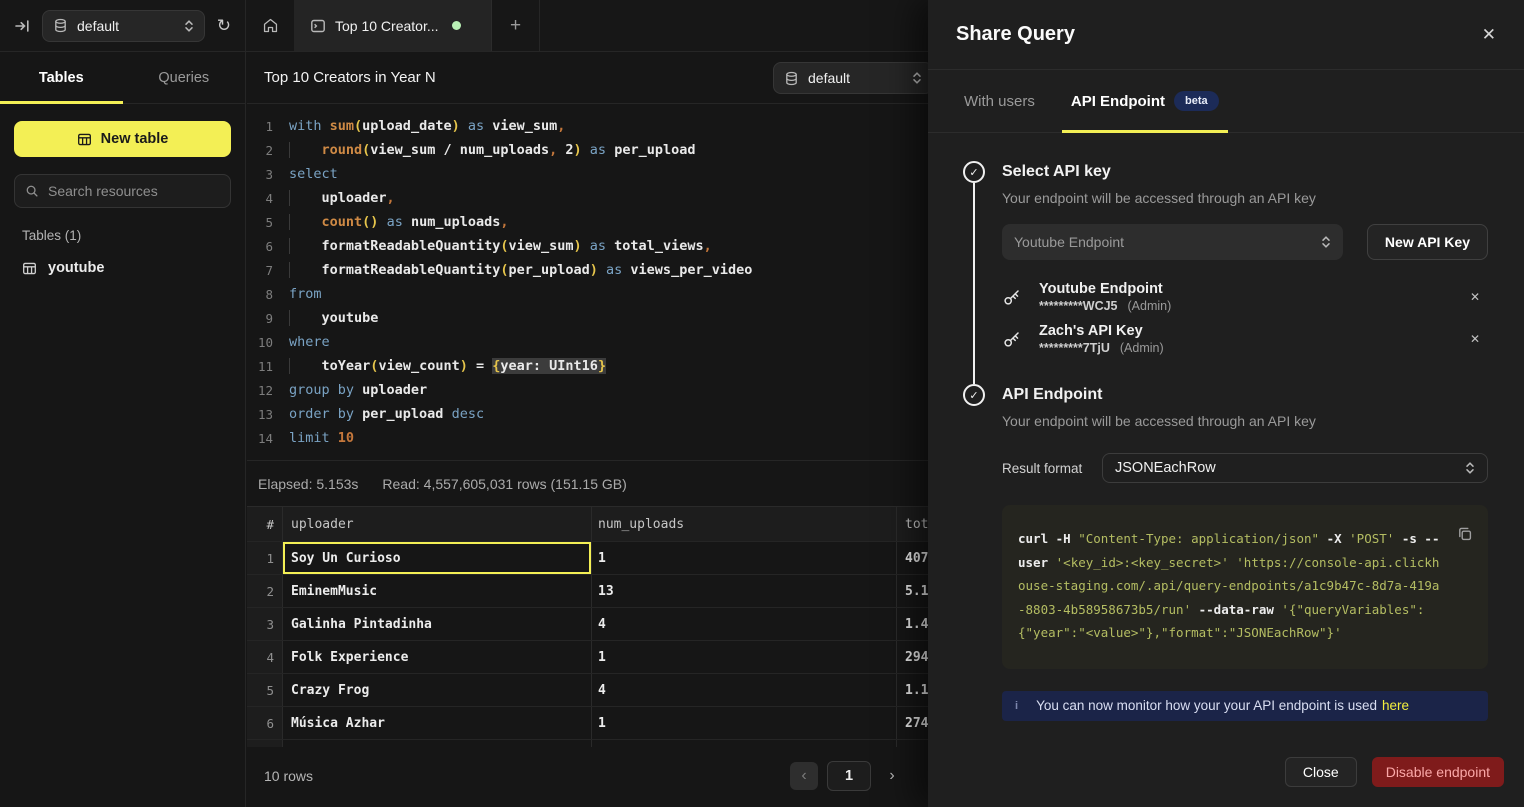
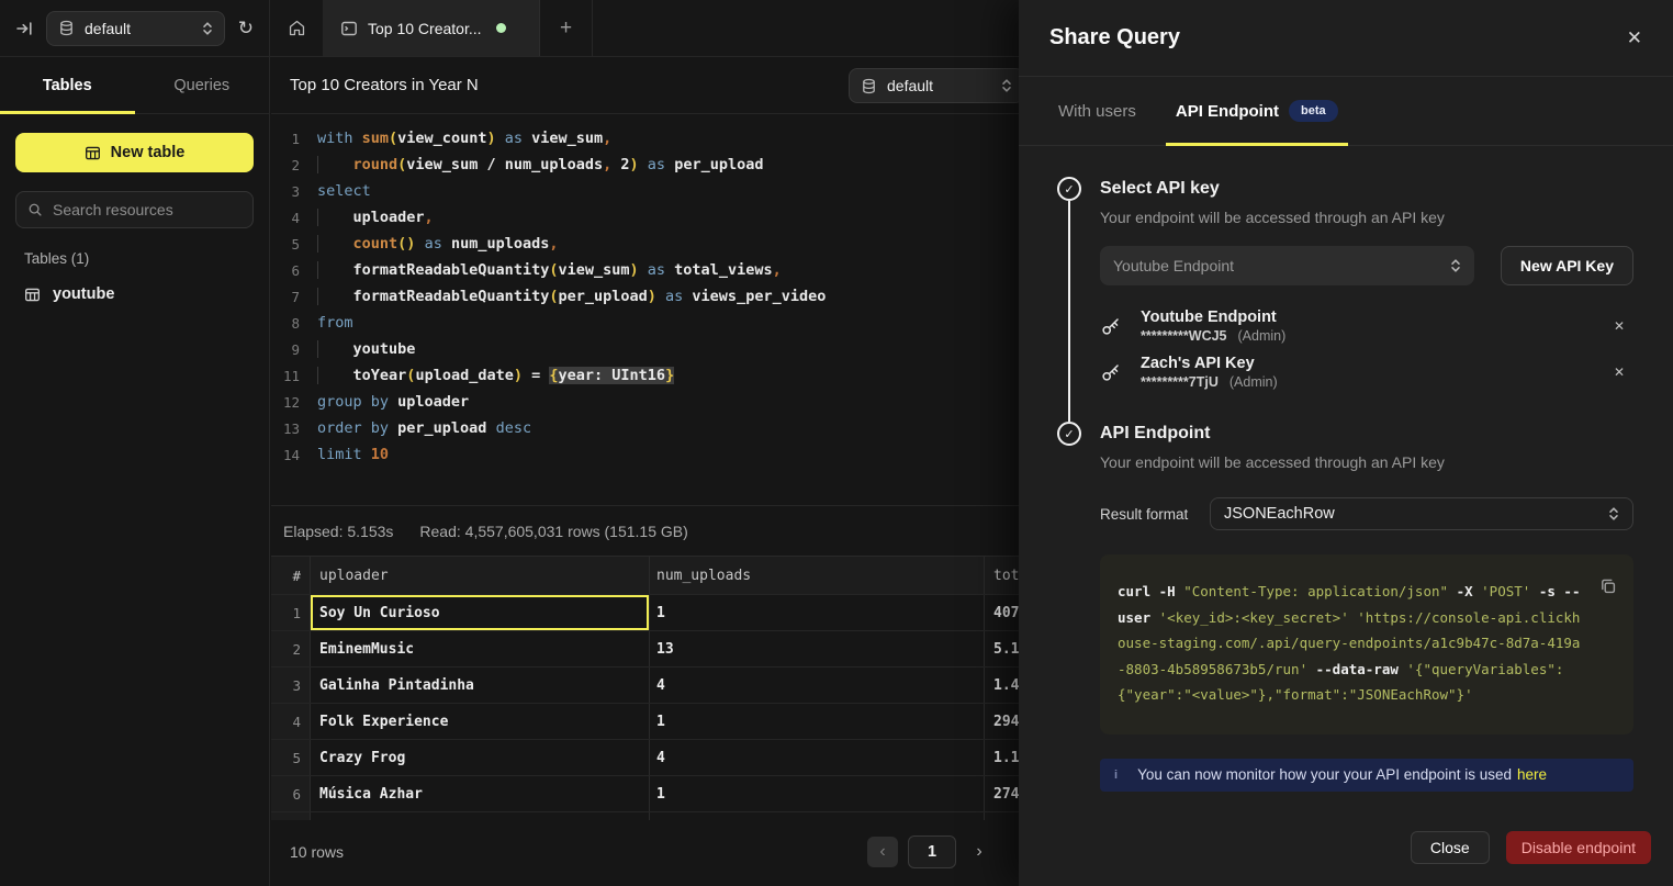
  default
  ↻
  Top 10 Creator...
  +
  Tables
  Queries
  New table
  Search resources
  Tables (1)
  youtube
  Top 10 Creators in Year N
  default
  1
- with sum(upload_date) as view_sum,
+ with sum(view_count) as view_sum,
  2
  round(view_sum / num_uploads, 2) as per_upload
  3
  select
  4
  uploader,
  5
  count() as num_uploads,
  6
  formatReadableQuantity(view_sum) as total_views,
  7
  formatReadableQuantity(per_upload) as views_per_video
  8
  from
  9
  youtube
- 10
- where
  11
- toYear(view_count) = {year: UInt16}
+ toYear(upload_date) = {year: UInt16}
  12
  group by uploader
  13
  order by per_upload desc
  14
  limit 10
  Elapsed: 5.153s
  Read: 4,557,605,031 rows (151.15 GB)
  #
  uploader
  num_uploads
  1
  Soy Un Curioso
  1
  407
  2
  EminemMusic
  13
  5.1
  3
  Galinha Pintadinha
  4
  1.4
  4
  Folk Experience
  1
  294
  5
  Crazy Frog
  4
  1.1
  6
  Música Azhar
  1
  274
  10 rows
  ‹
  1
  ›
  Share Query
  ✕
  With users
  API Endpoint
  beta
  ✓
  Select API key
  Your endpoint will be accessed through an API key
  Youtube Endpoint
  New API Key
  Youtube Endpoint
  *********WCJ5
  (Admin)
  ✕
  Zach's API Key
  *********7TjU
  (Admin)
  ✕
  ✓
  API Endpoint
  Your endpoint will be accessed through an API key
  Result format
  JSONEachRow
  curl -H "Content-Type: application/json" -X 'POST' -s --user '<key_id>:<key_secret>' 'https://console-api.clickhouse-staging.com/.api/query-endpoints/a1c9b47c-8d7a-419a-8803-4b58958673b5/run' --data-raw '{"queryVariables":{"year":"<value>"},"format":"JSONEachRow"}'
  i
  You can now monitor how your your API endpoint is used
  here
  Close
  Disable endpoint
